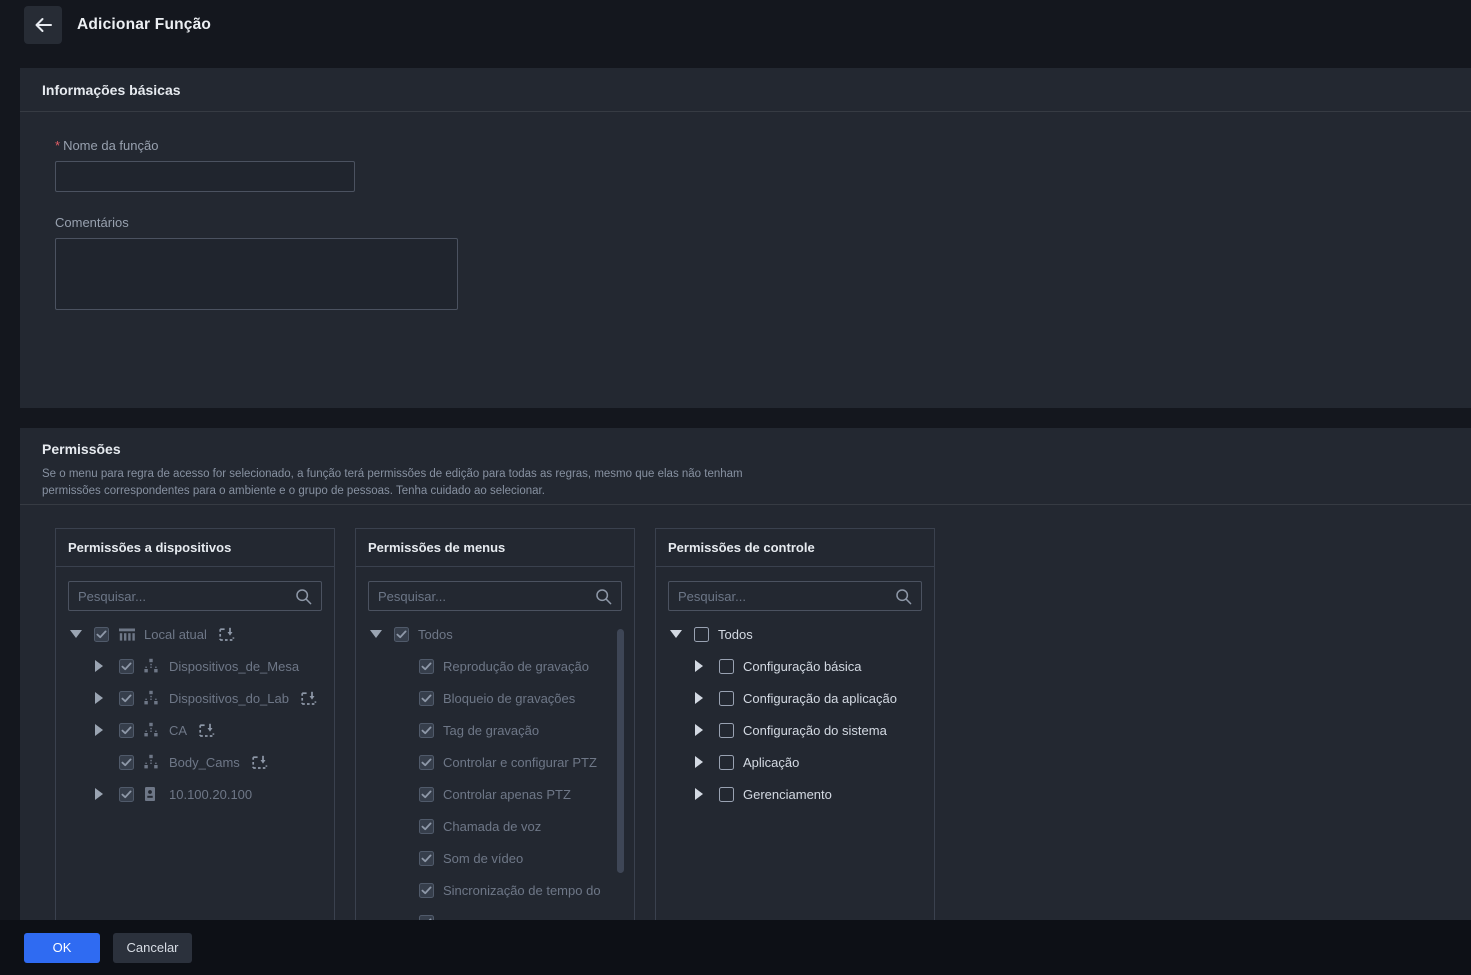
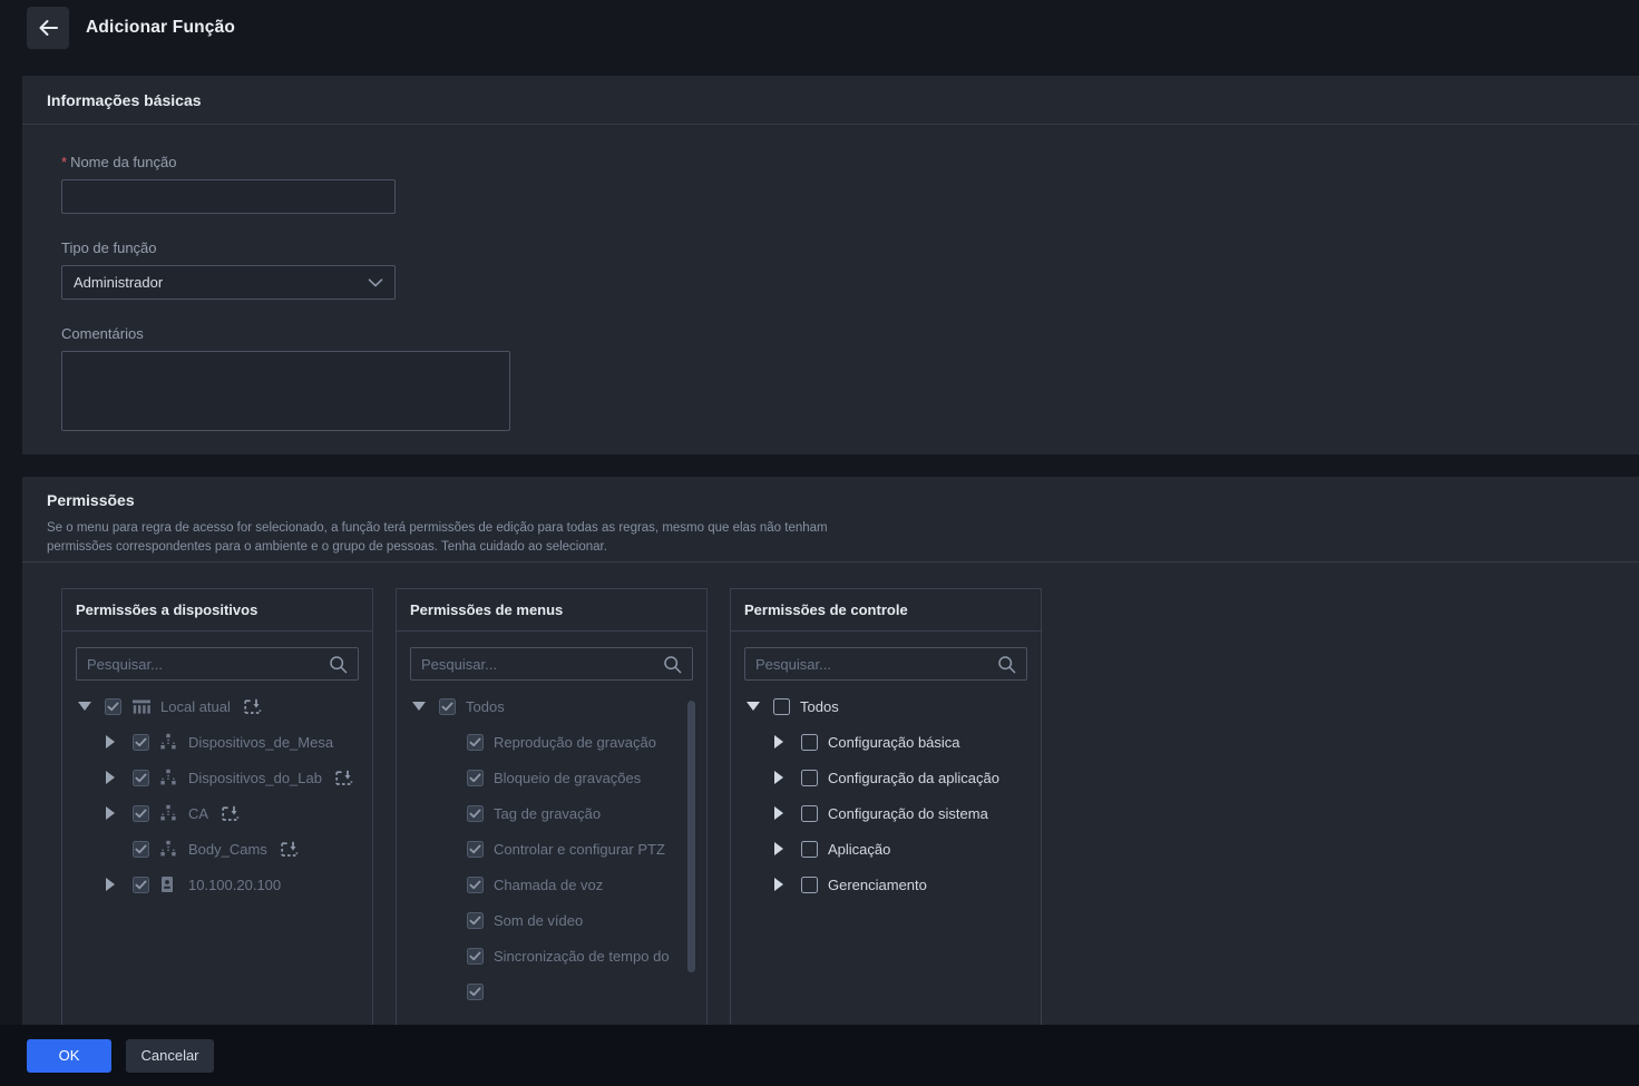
  Adicionar Função
  Informações básicas
  * Nome da função
+ Tipo de função
+ Administrador
  Comentários
  Permissões
  Se o menu para regra de acesso for selecionado, a função terá permissões de edição para todas as regras, mesmo que elas não tenham
  permissões correspondentes para o ambiente e o grupo de pessoas. Tenha cuidado ao selecionar.
  Permissões a dispositivos
  Pesquisar...
  Local atual
  Dispositivos_de_Mesa
  Dispositivos_do_Lab
  CA
  Body_Cams
  10.100.20.100
  Permissões de menus
  Pesquisar...
  Todos
  Reprodução de gravação
  Bloqueio de gravações
  Tag de gravação
  Controlar e configurar PTZ
- Controlar apenas PTZ
  Chamada de voz
  Som de vídeo
  Sincronização de tempo do
  Permissões de controle
  Pesquisar...
  Todos
  Configuração básica
  Configuração da aplicação
  Configuração do sistema
  Aplicação
  Gerenciamento
  OK
  Cancelar
